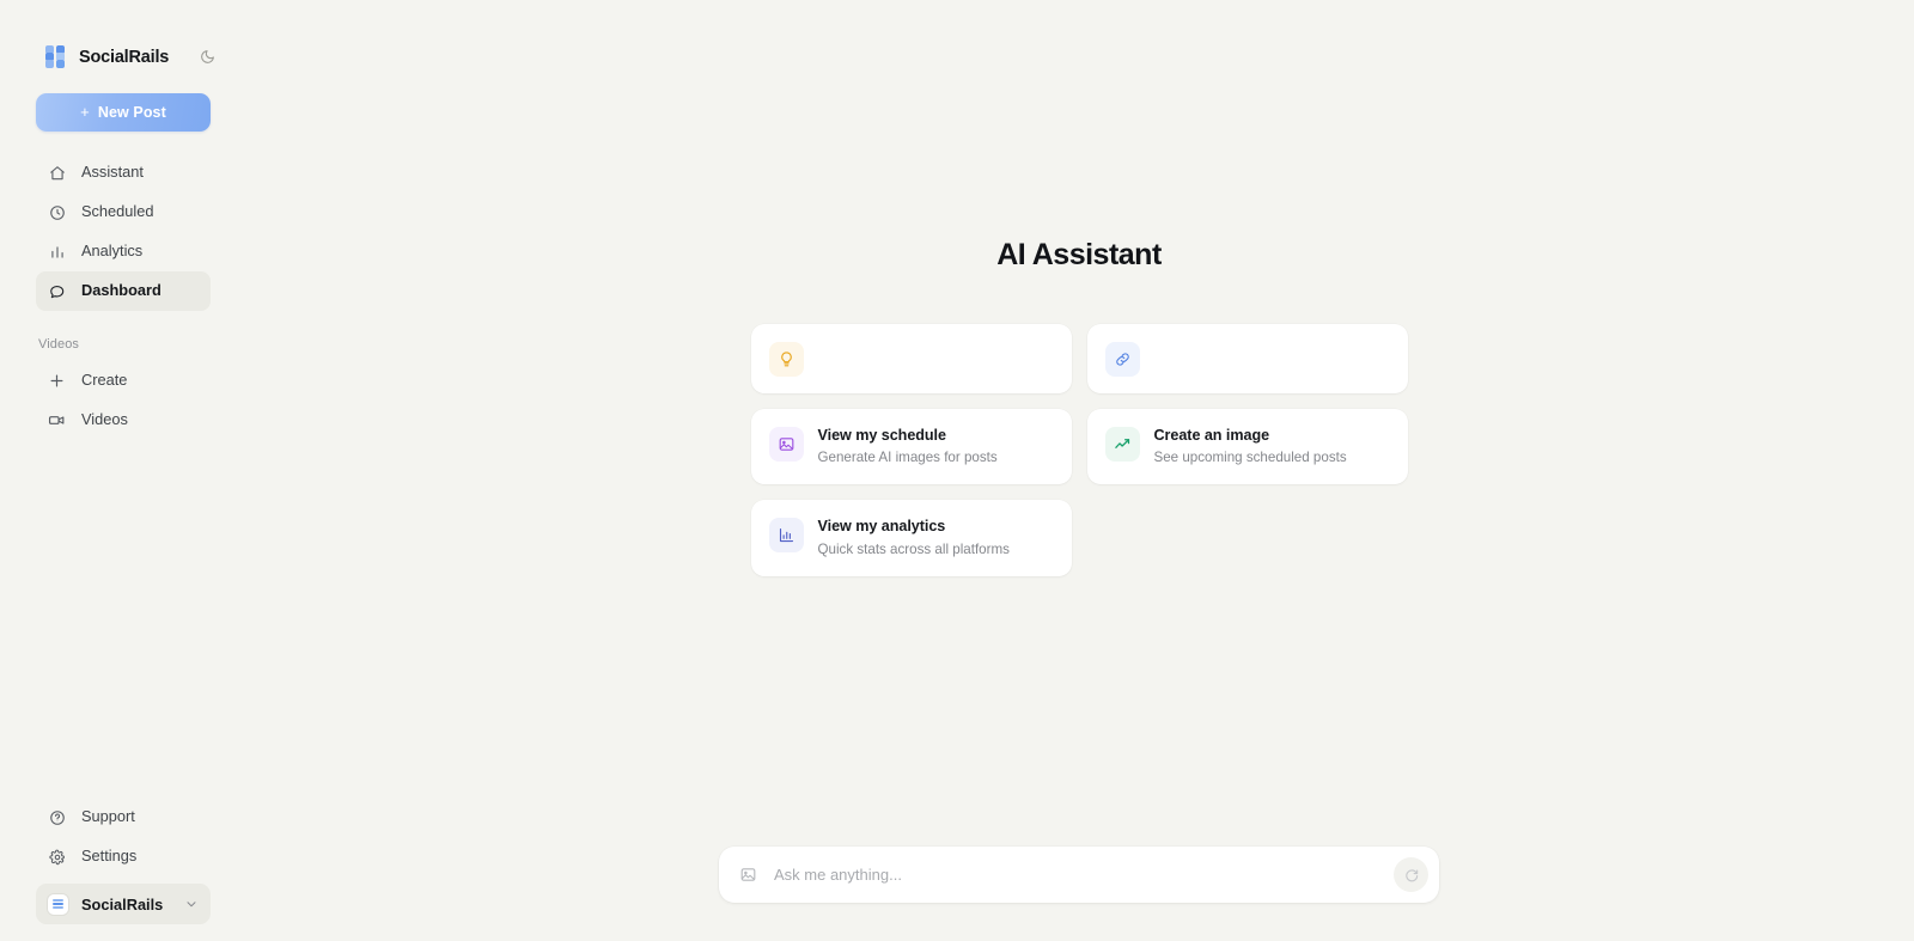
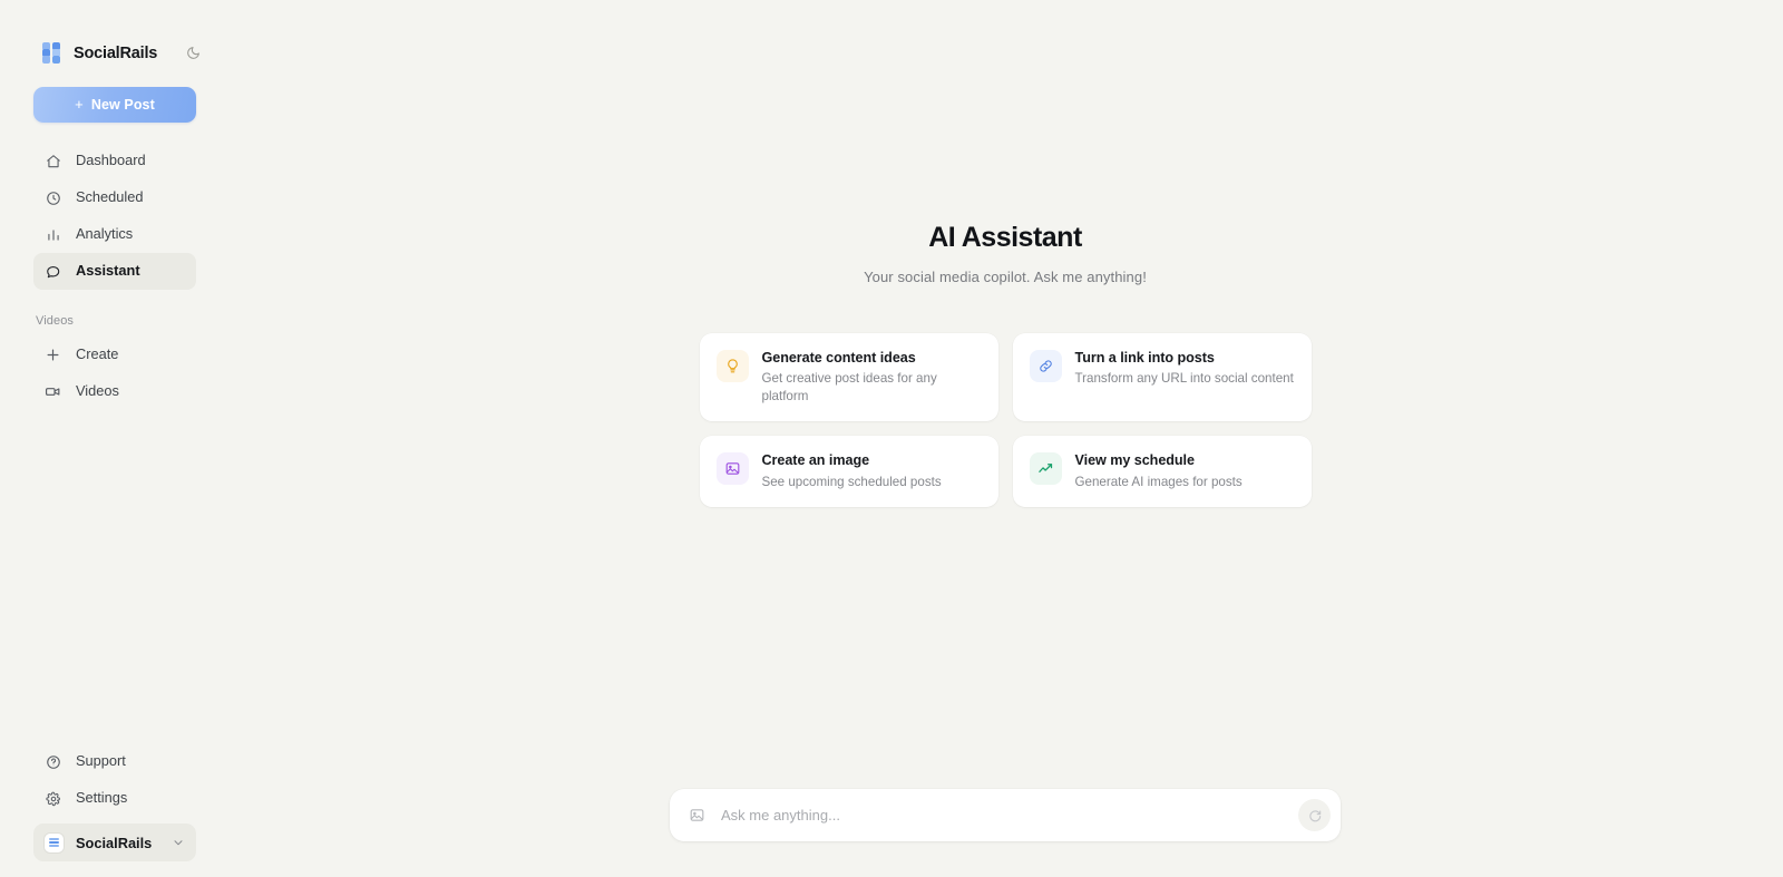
  SocialRails
  +
  New Post
- Assistant
+ Dashboard
  Scheduled
  Analytics
- Dashboard
+ Assistant
  Videos
  Create
  Videos
  Support
  Settings
  SocialRails
  AI Assistant
+ Your social media copilot. Ask me anything!
+ Generate content ideas
+ Get creative post ideas for any platform
+ Turn a link into posts
+ Transform any URL into social content
- View my schedule
+ Create an image
- Generate AI images for posts
+ See upcoming scheduled posts
- Create an image
+ View my schedule
- See upcoming scheduled posts
+ Generate AI images for posts
- View my analytics
- Quick stats across all platforms
  Ask me anything...
